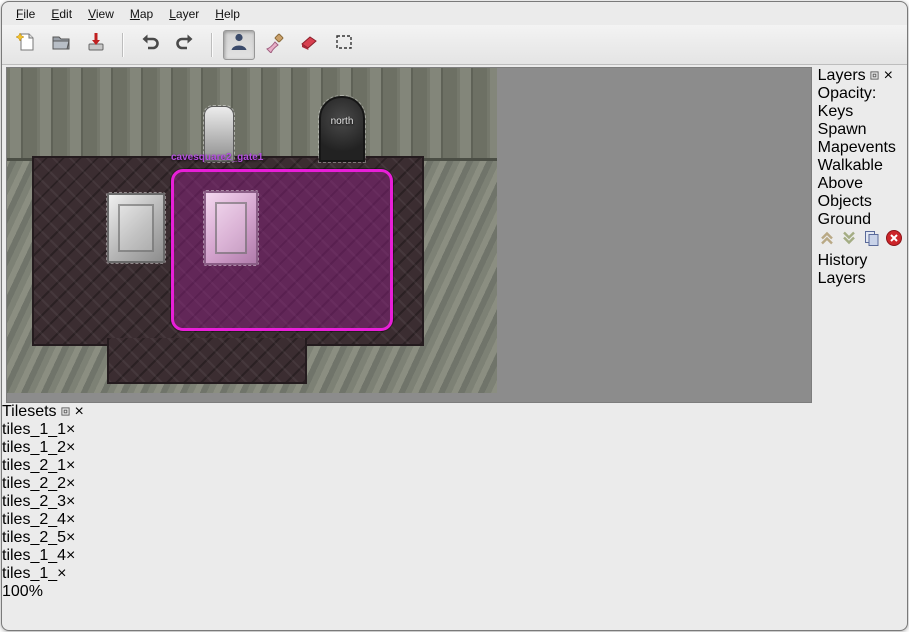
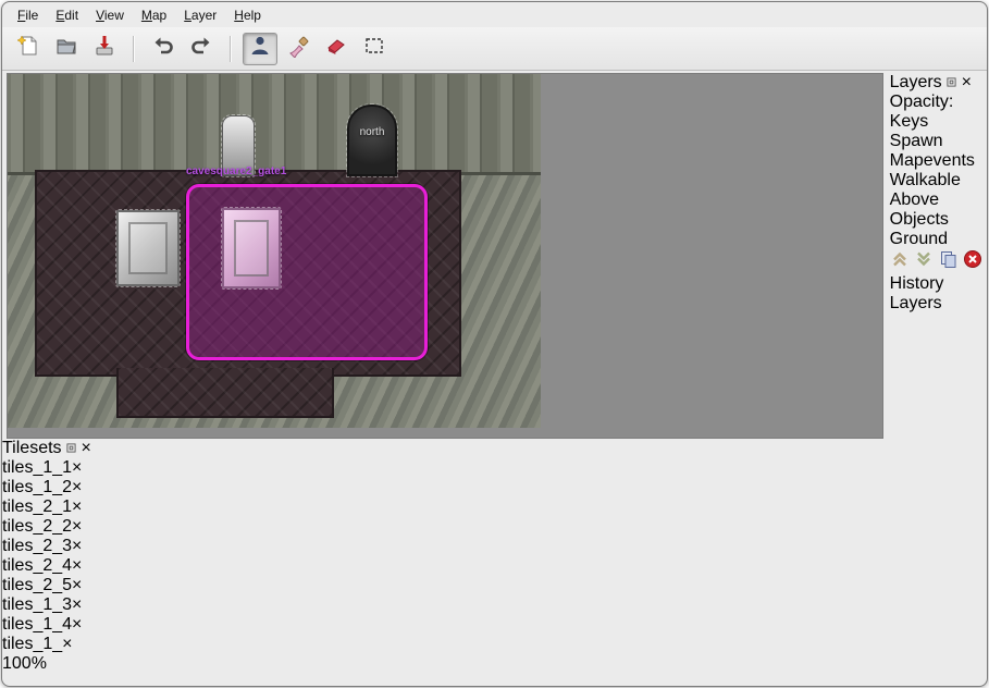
  File
  Edit
  View
  Map
  Layer
  Help
  north
  cavesquare2_gate1
  Layers ×
  Opacity:
  Keys
  Spawn
  Mapevents
  Walkable
  Above
  Objects
  Ground
  History
  Layers
  Tilesets ×
  tiles_1_1×
  tiles_1_2×
  tiles_2_1×
  tiles_2_2×
  tiles_2_3×
  tiles_2_4×
  tiles_2_5×
+ tiles_1_3×
  tiles_1_4×
  tiles_1_×
  100%
